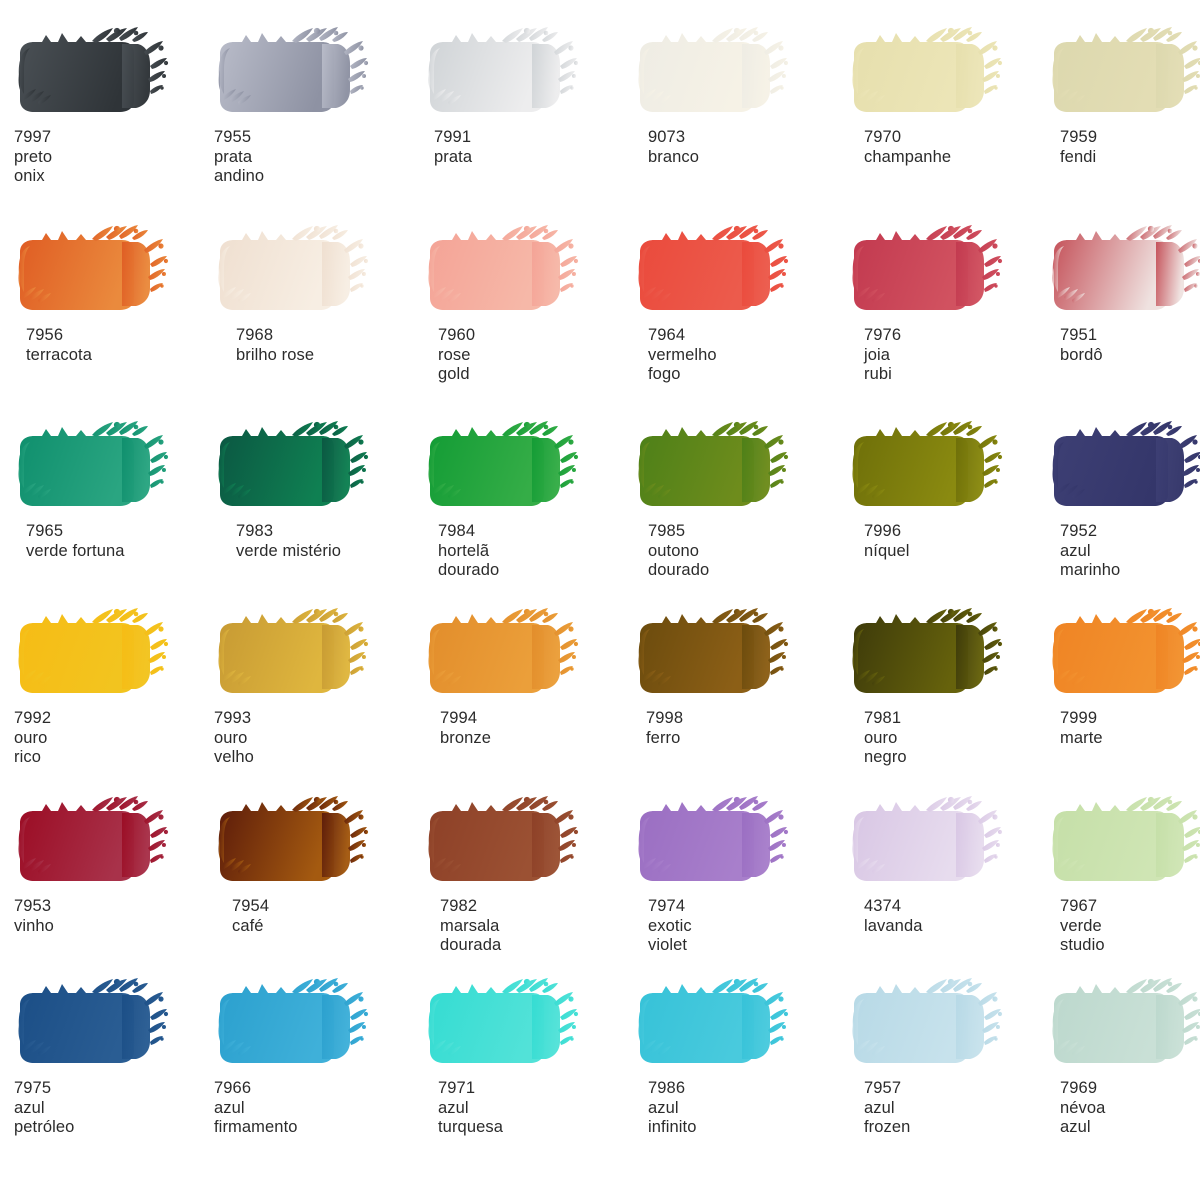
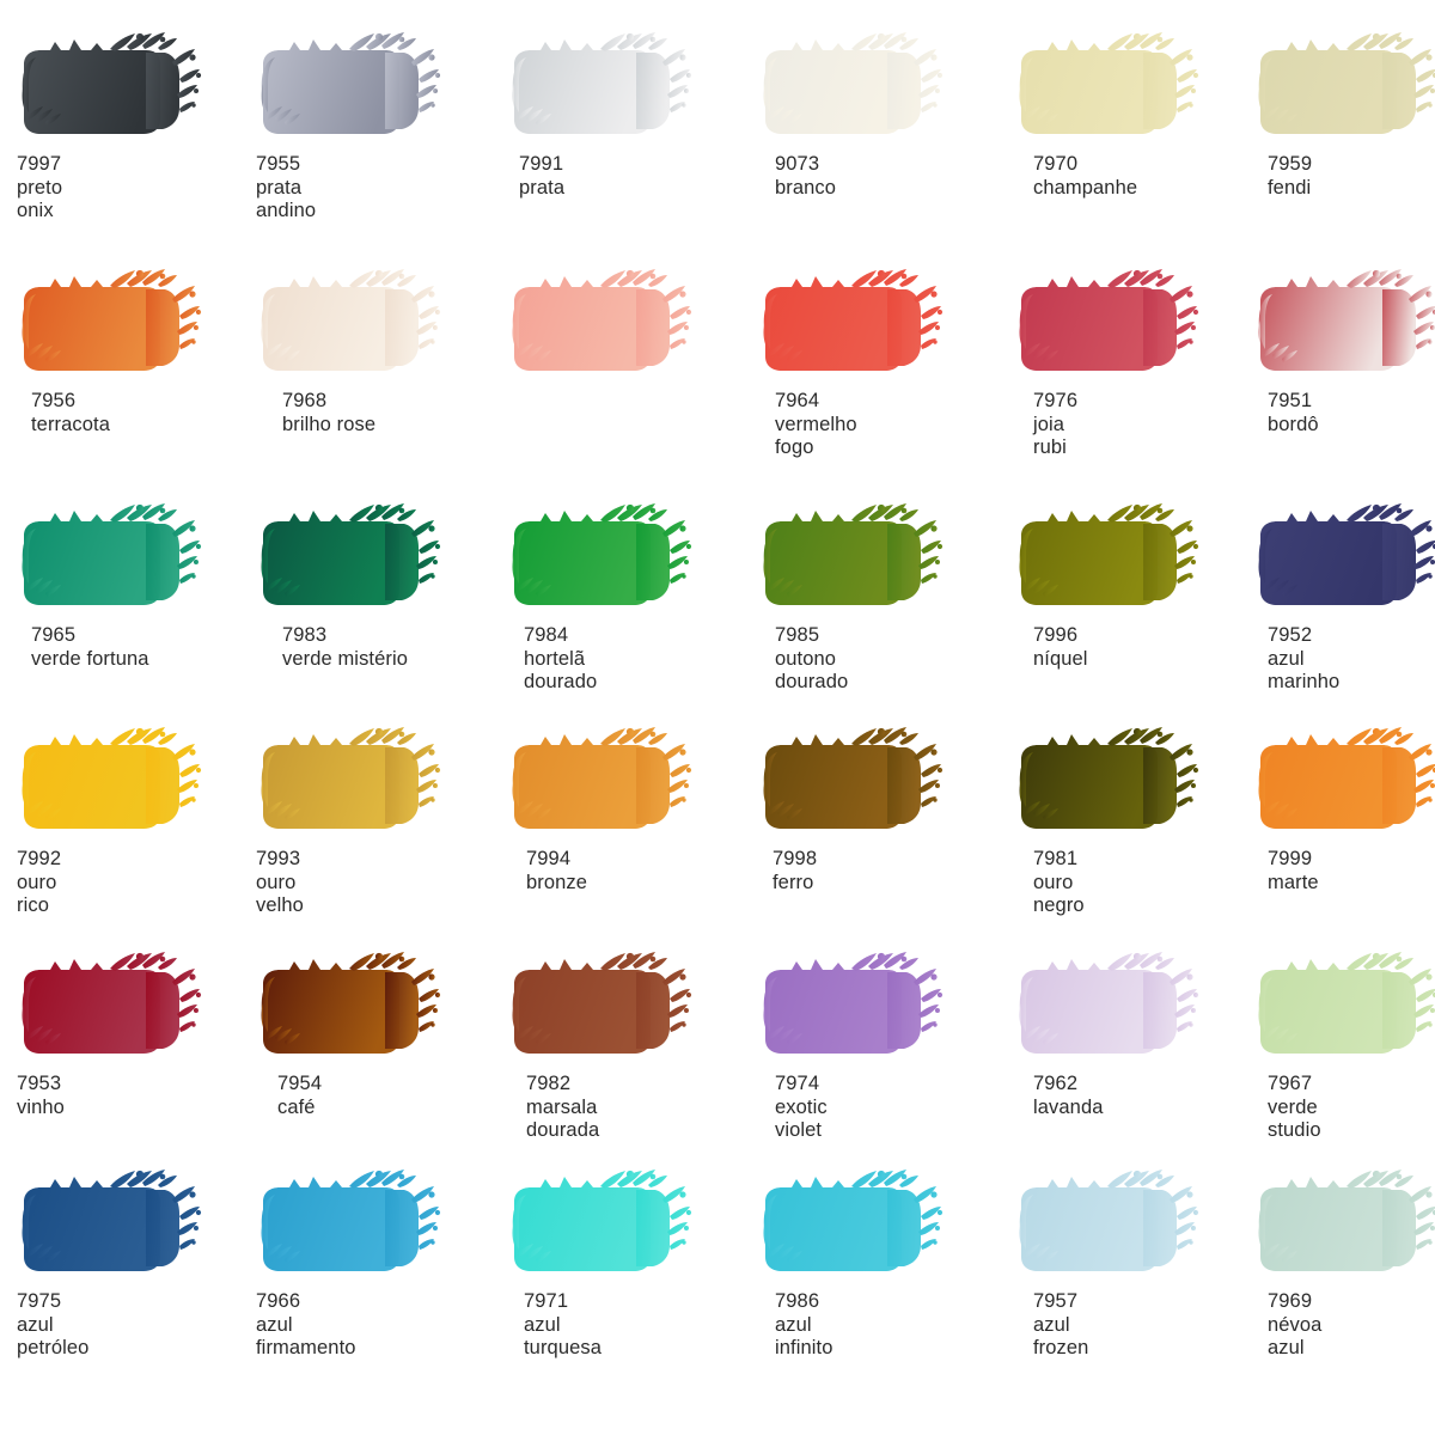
  7997
  preto
  onix
  7955
  prata
  andino
  7991
  prata
  9073
  branco
  7970
  champanhe
  7959
  fendi
  7956
  terracota
  7968
  brilho rose
- 7960
- rose
- gold
  7964
  vermelho
  fogo
  7976
  joia
  rubi
  7951
  bordô
  7965
  verde fortuna
  7983
  verde mistério
  7984
  hortelã
  dourado
  7985
  outono
  dourado
  7996
  níquel
  7952
  azul
  marinho
  7992
  ouro
  rico
  7993
  ouro
  velho
  7994
  bronze
  7998
  ferro
  7981
  ouro
  negro
  7999
  marte
  7953
  vinho
  7954
  café
  7982
  marsala
  dourada
  7974
  exotic
  violet
- 4374
+ 7962
  lavanda
  7967
  verde
  studio
  7975
  azul
  petróleo
  7966
  azul
  firmamento
  7971
  azul
  turquesa
  7986
  azul
  infinito
  7957
  azul
  frozen
  7969
  névoa
  azul
